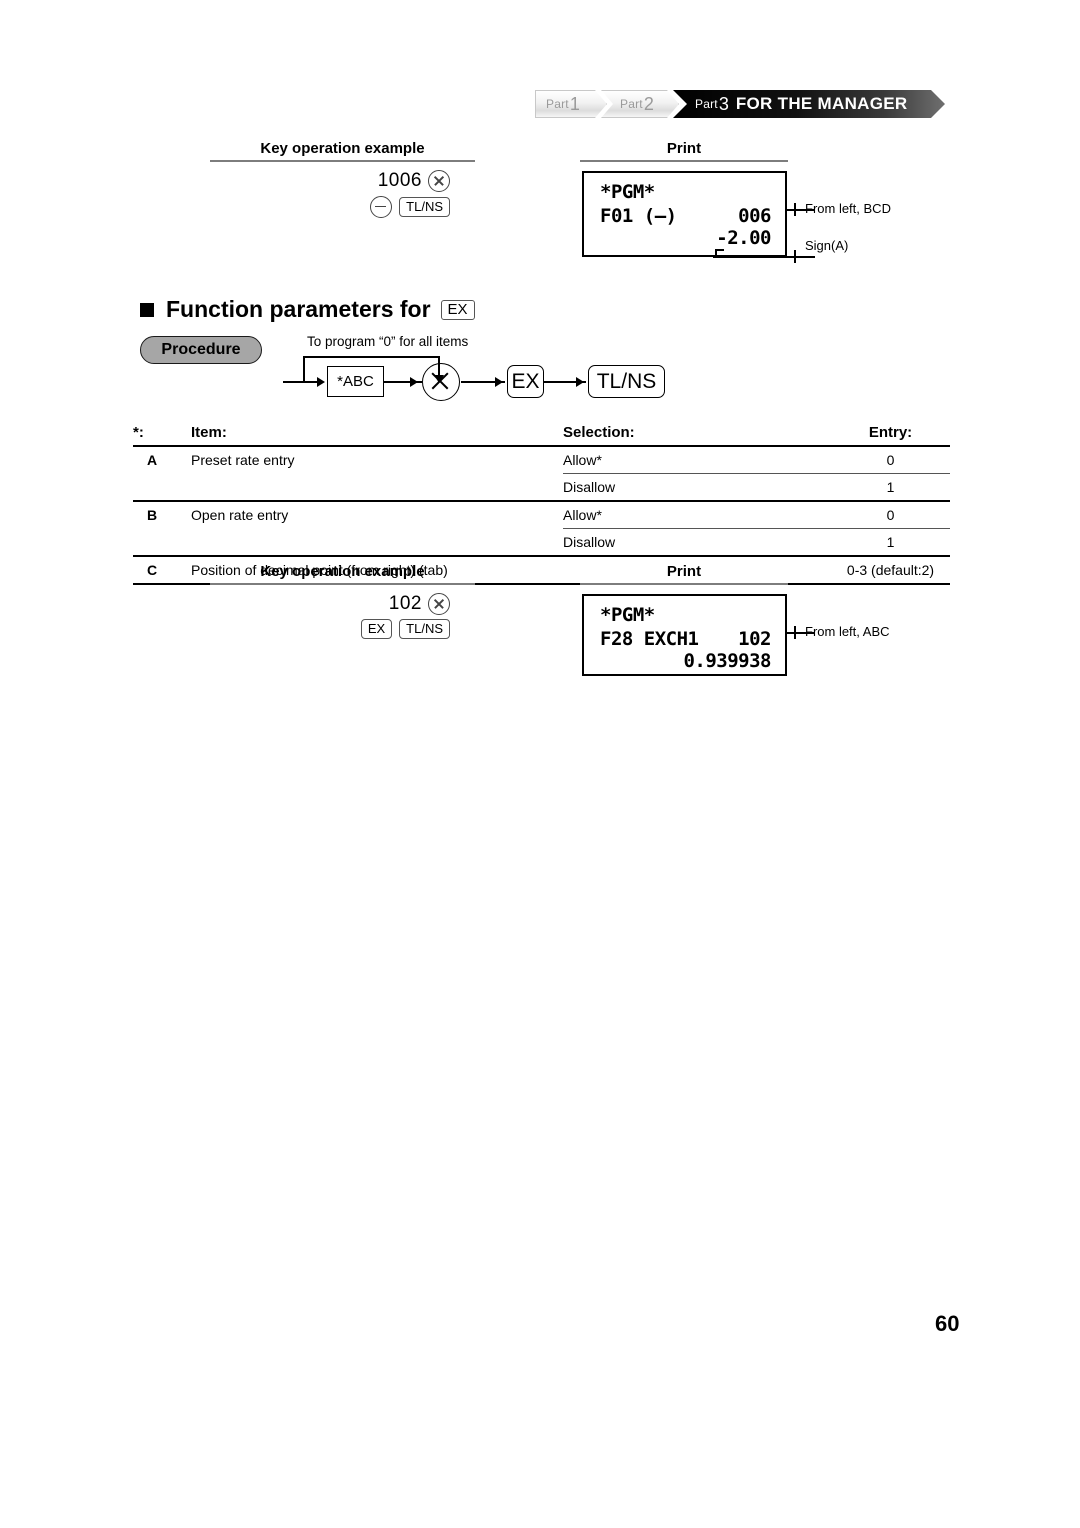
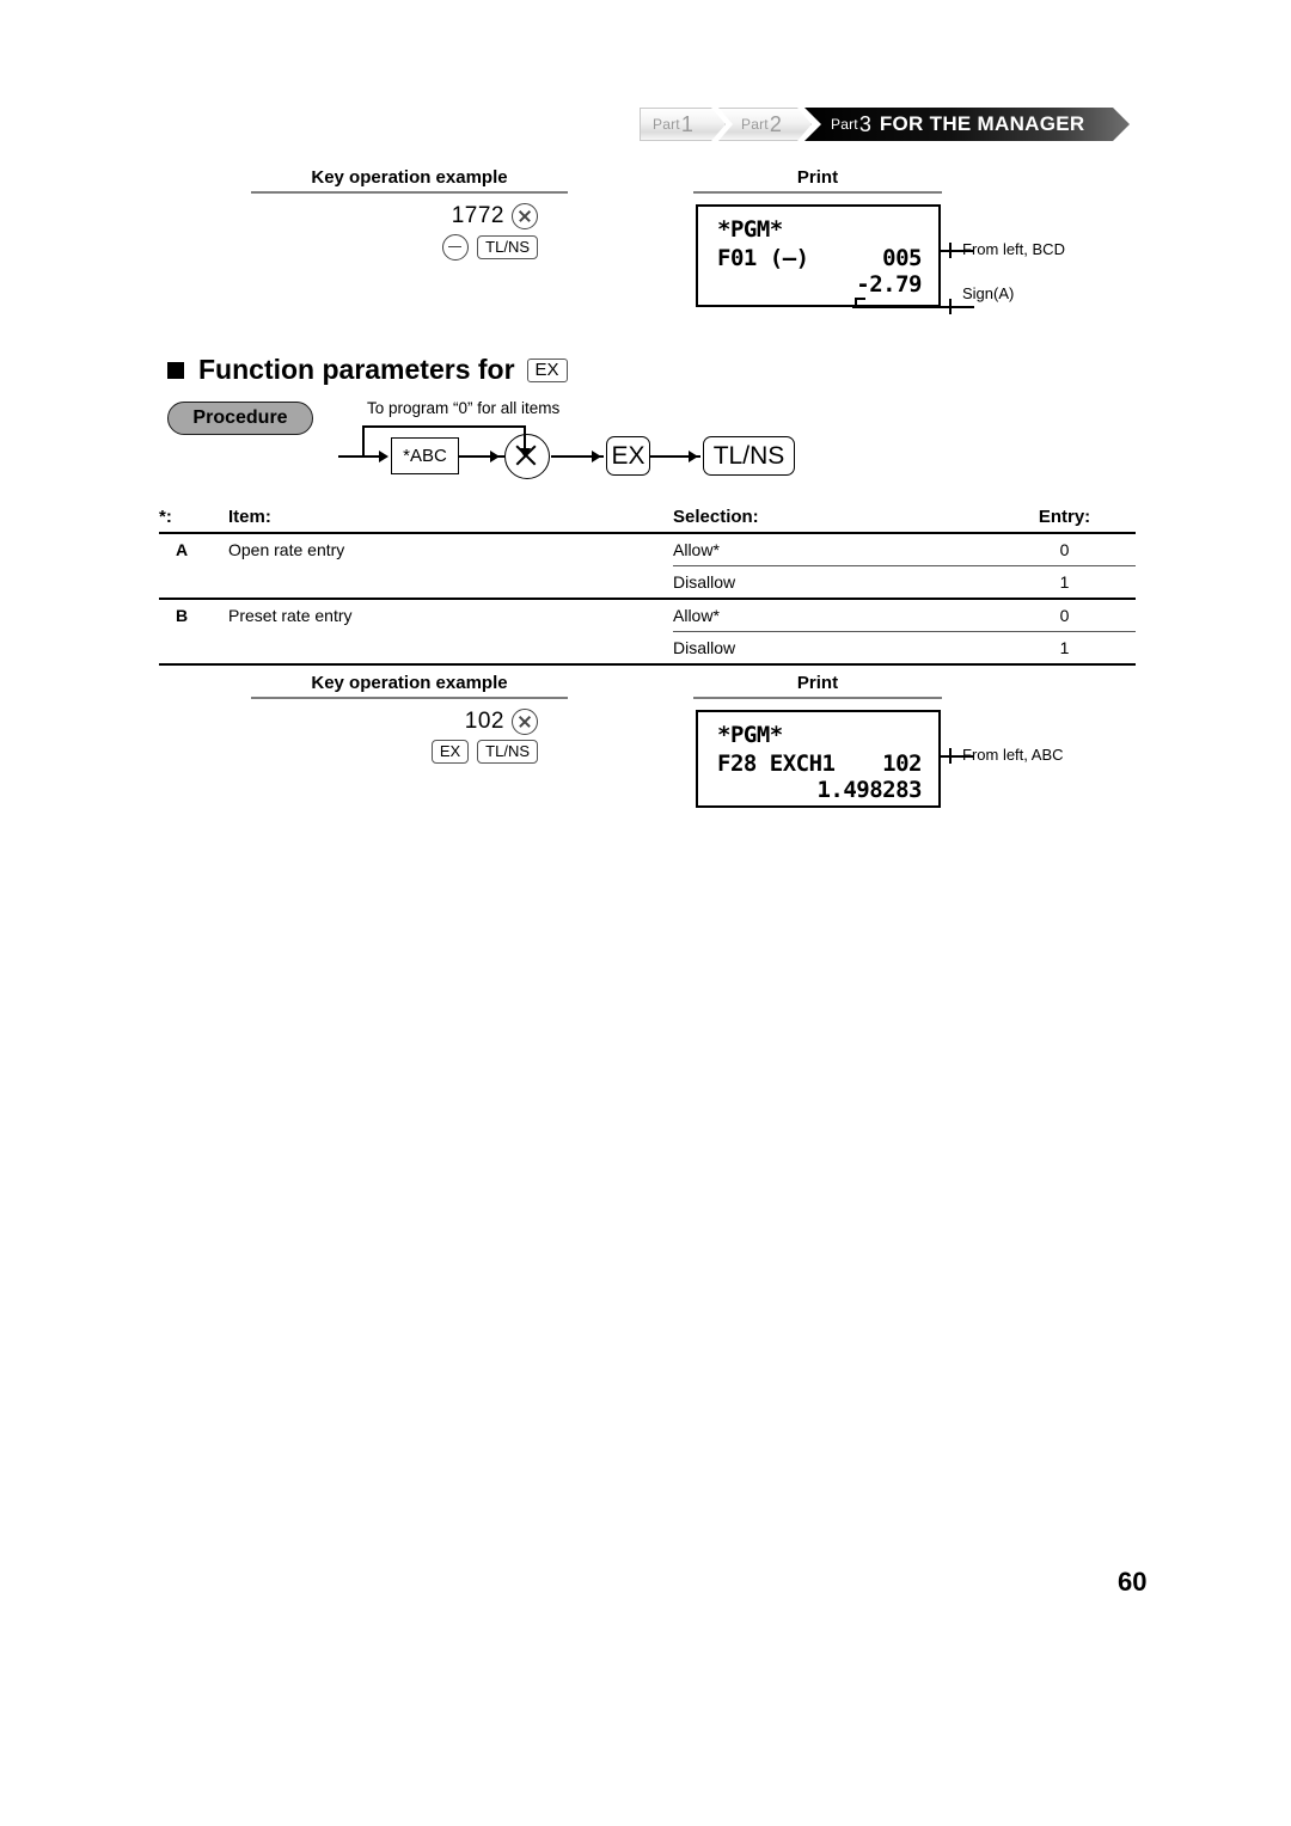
  Part
  1
  Part
  2
  Part
  3
  FOR THE MANAGER
  Key operation example
  Print
- 1006
+ 1772
  TL/NS
  *PGM*
  F01 (—)
- 006
+ 005
- -2.00
+ -2.79
  From left, BCD
  Sign(A)
  Function parameters for
  EX
  Procedure
  To program “0” for all items
  *ABC
  EX
  TL/NS
  *:	Item:	Selection:	Entry:
- A	Preset rate entry	Allow*	0
+ A	Open rate entry	Allow*	0
  		Disallow	1
- B	Open rate entry	Allow*	0
+ B	Preset rate entry	Allow*	0
  		Disallow	1
- C	Position of decimal point (from right) (tab)		0-3 (default:2)
  Key operation example
  Print
  102
  EX
  TL/NS
  *PGM*
  F28 EXCH1
  102
- 0.939938
+ 1.498283
  From left, ABC
  60
